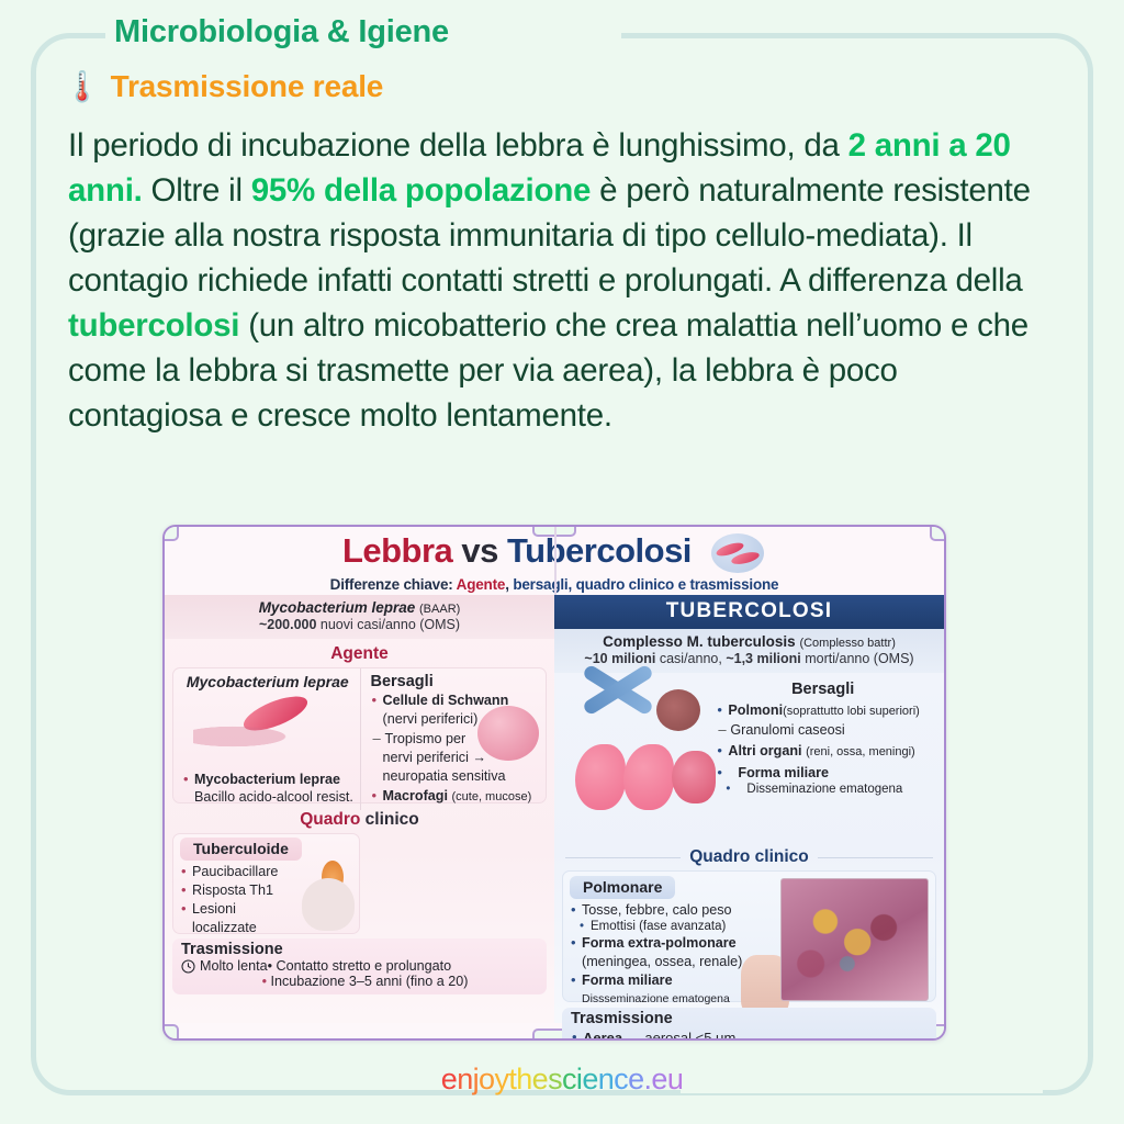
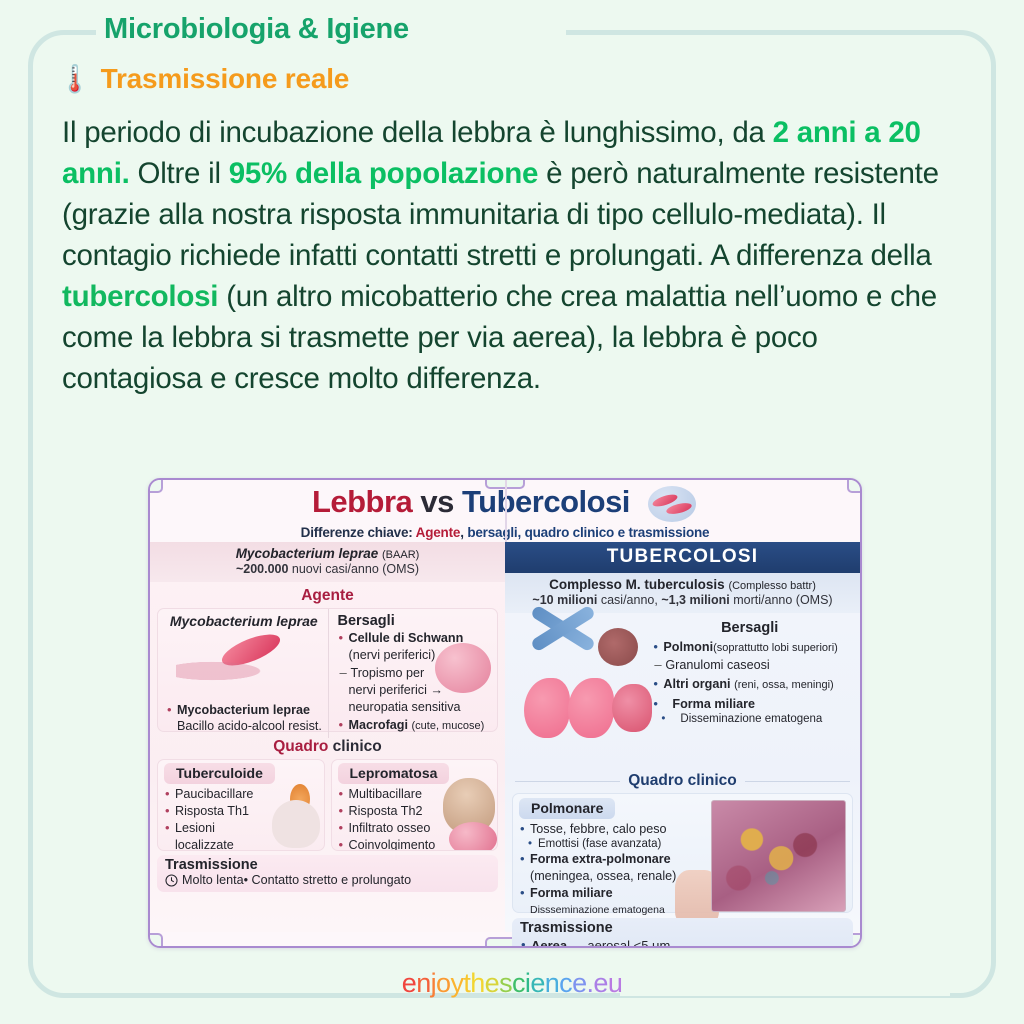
  Microbiologia & Igiene
  🌡️
  Trasmissione reale
- Il periodo di incubazione della lebbra è lunghissimo, da 2 anni a 20 anni. Oltre il 95% della popolazione è però naturalmente resistente (grazie alla nostra risposta immunitaria di tipo cellulo-mediata). Il contagio richiede infatti contatti stretti e prolungati. A differenza della tubercolosi (un altro micobatterio che crea malattia nell’uomo e che come la lebbra si trasmette per via aerea), la lebbra è poco contagiosa e cresce molto lentamente.
+ Il periodo di incubazione della lebbra è lunghissimo, da 2 anni a 20 anni. Oltre il 95% della popolazione è però naturalmente resistente (grazie alla nostra risposta immunitaria di tipo cellulo-mediata). Il contagio richiede infatti contatti stretti e prolungati. A differenza della tubercolosi (un altro micobatterio che crea malattia nell’uomo e che come la lebbra si trasmette per via aerea), la lebbra è poco contagiosa e cresce molto differenza.
  Lebbra vs Tuercolosi
  Differenze chiave: Agente, bersali, quadro clinico e trasmissione
  Mycobacterium leprae (BAAR)
  ~200.000 nuovi casi/anno (OMS)
  Agente
  Mycobacterium leprae
  Mycobacterium leprae
  Bacillo acido-alcool resist.
  Bersagli
  Cellule di Schwann
  (nervi periferici)
  Tropismo per
  nervi periferici →
  neuropatia sensitiva
  Macrofagi (cute, mucose)
  Quadro clinico
  Tuberculoide
  Paucibacillare
  Risposta Th1
  Lesioni
  localizzate
+ Lepromatosa
+ Multibacillare
+ Risposta Th2
+ Infiltrato osseo
+ Coinvolgimento
  Trasmissione
  Molto lenta• Contatto stretto e prolungato
- Incubazione 3–5 anni (fino a 20)
  TUBERCOLOSI
  Complesso M. tuberculosis (Complesso battr)
  ~10 milioni casi/anno, ~1,3 milioni morti/anno (OMS)
  Bersagli
  Polmoni(soprattutto lobi superiori)
  Granulomi caseosi
  Altri organi (reni, ossa, meningi)
  Forma miliare
  Disseminazione ematogena
  Quadro clinico
  Polmonare
  Tosse, febbre, calo peso
  Emottisi (fase avanzata)
  Forma extra-polmonare
  (meningea, ossea, renale)
  Forma miliare
  Dissseminazione ematogena
  Trasmissione
  Aerea → aerosal <5 μm
  enjoythescience.eu
